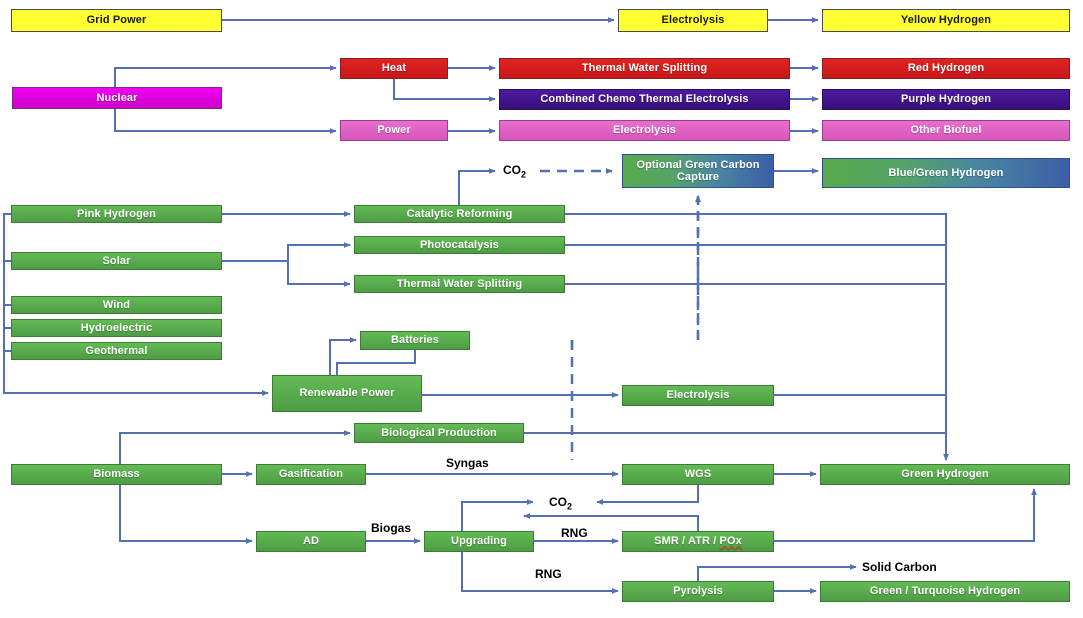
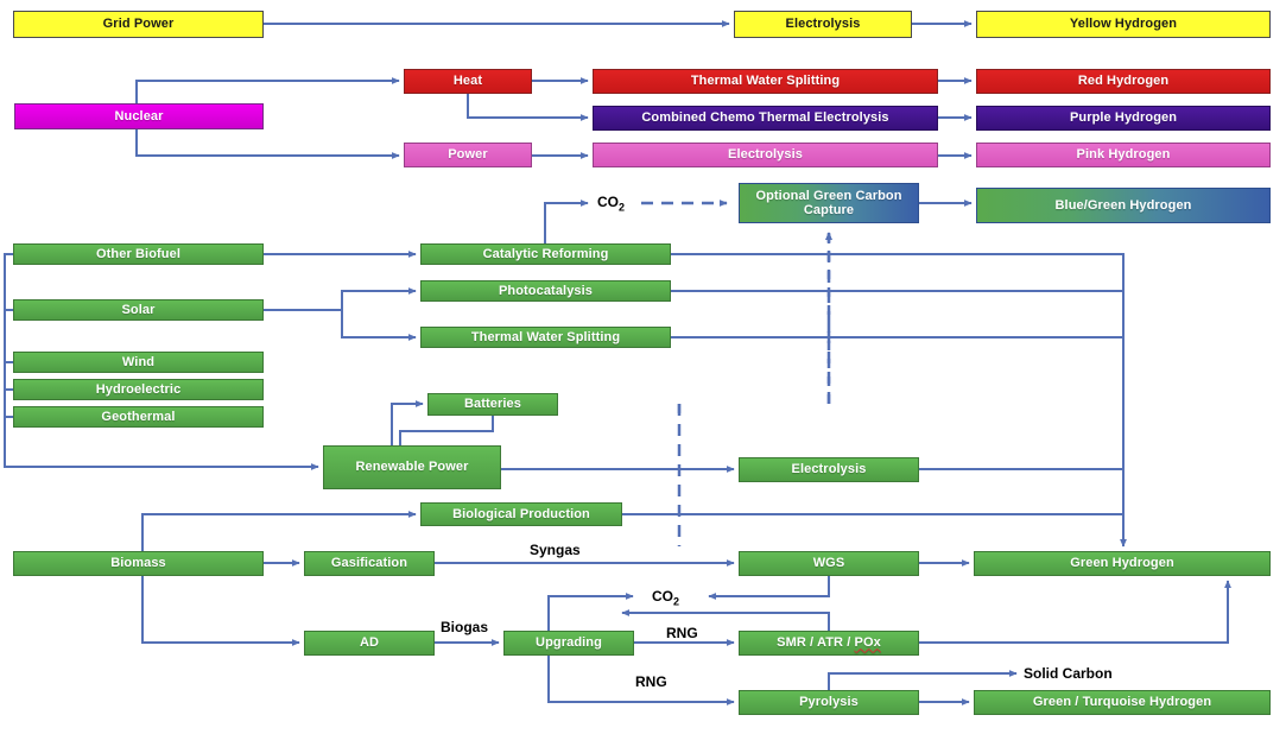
  Grid Power
  Electrolysis
  Yellow Hydrogen
  Nuclear
  Heat
  Power
  Thermal Water Splitting
  Combined Chemo Thermal Electrolysis
  Electrolysis
  Red Hydrogen
  Purple Hydrogen
- Other Biofuel
+ Pink Hydrogen
  Optional Green Carbon Capture
  Blue/Green Hydrogen
- Pink Hydrogen
+ Other Biofuel
  Solar
  Wind
  Hydroelectric
  Geothermal
  Catalytic Reforming
  Photocatalysis
  Thermal Water Splitting
  Batteries
  Renewable Power
  Electrolysis
  Biological Production
  Biomass
  Gasification
  WGS
  Green Hydrogen
  AD
  Upgrading
  SMR / ATR / POx
  Pyrolysis
  Green / Turquoise Hydrogen
  CO2
  Syngas
  CO2
  Biogas
  RNG
  RNG
  Solid Carbon
